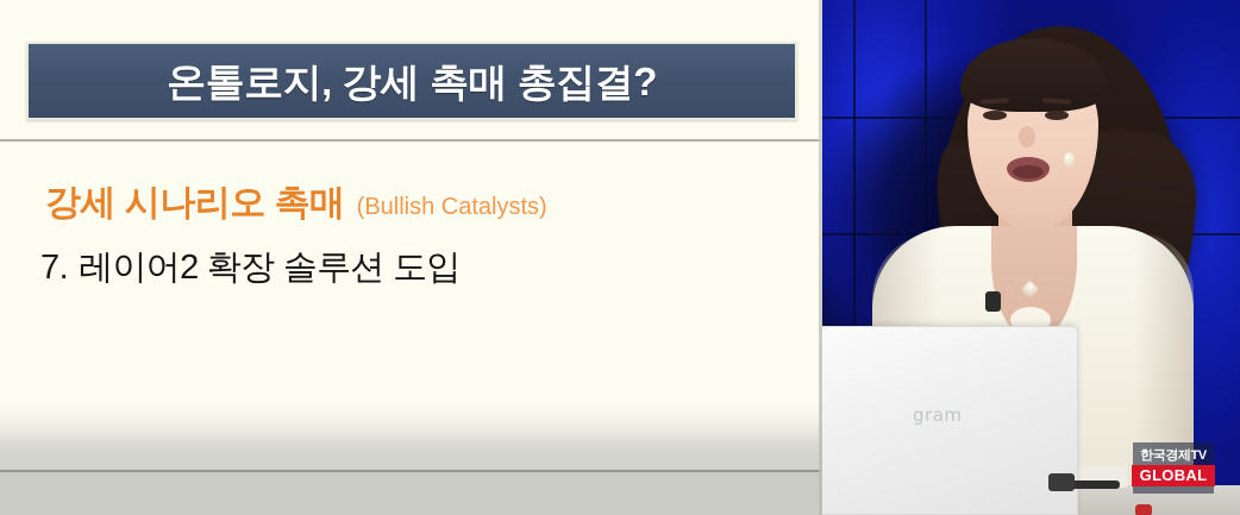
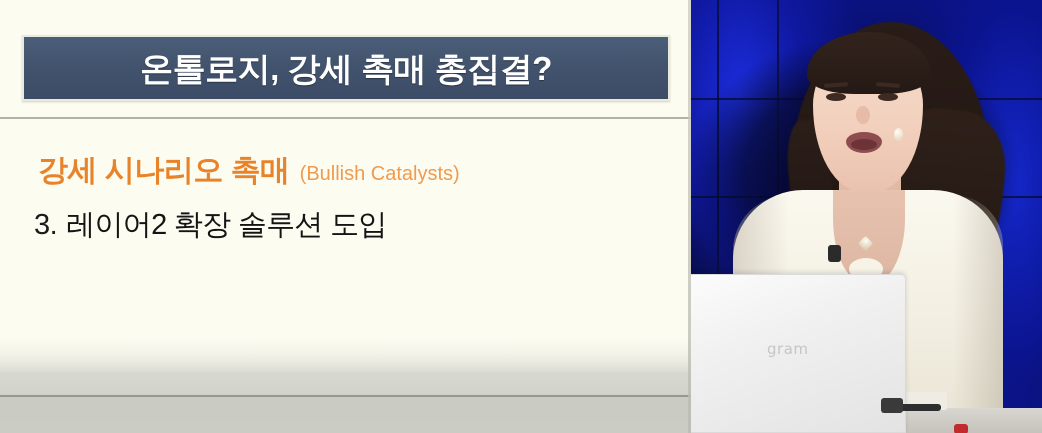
  온톨로지, 강세 촉매 총집결?
  강세 시나리오 촉매
  (Bullish Catalysts)
- 7.
+ 3.
  레이어2 확장 솔루션 도입
  gram
- 한국경제TV
- GLOBAL
